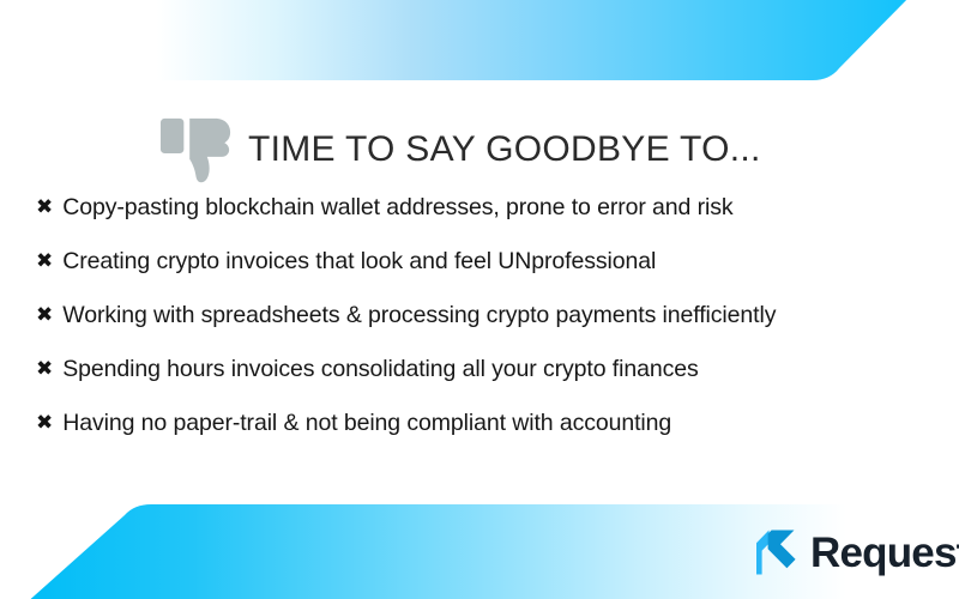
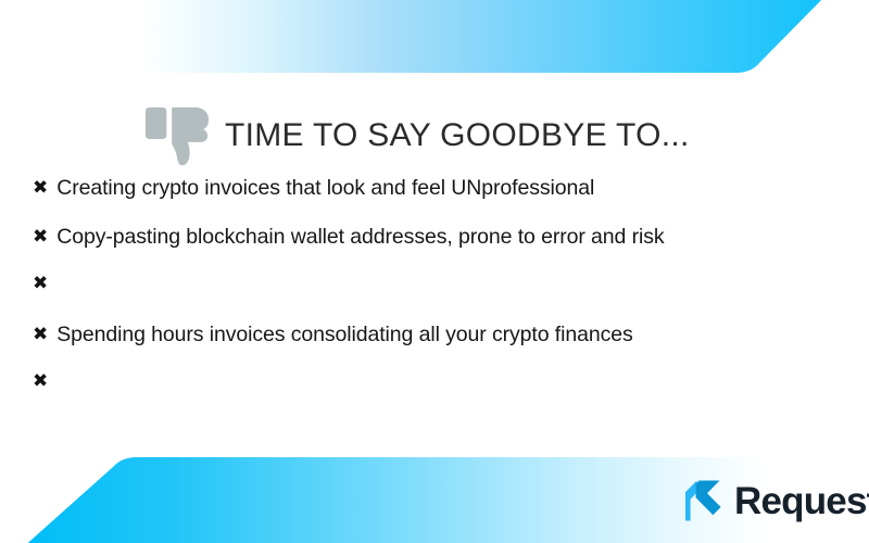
  TIME TO SAY GOODBYE TO...
  ✖
- Copy-pasting blockchain wallet addresses, prone to error and risk
+ Creating crypto invoices that look and feel UNprofessional
  ✖
- Creating crypto invoices that look and feel UNprofessional
+ Copy-pasting blockchain wallet addresses, prone to error and risk
  ✖
- Working with spreadsheets & processing crypto payments inefficiently
  ✖
  Spending hours invoices consolidating all your crypto finances
  ✖
- Having no paper-trail & not being compliant with accounting
  Reques
